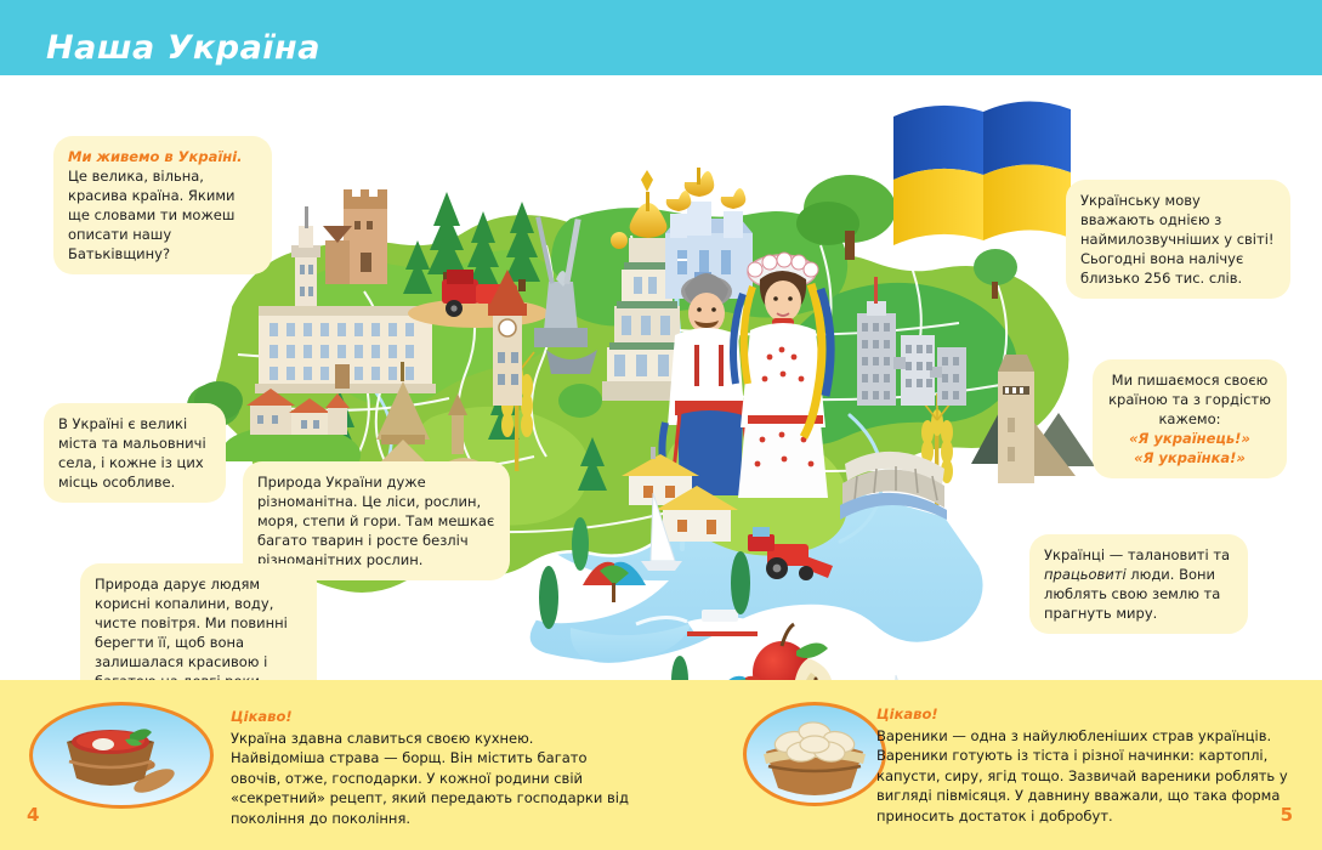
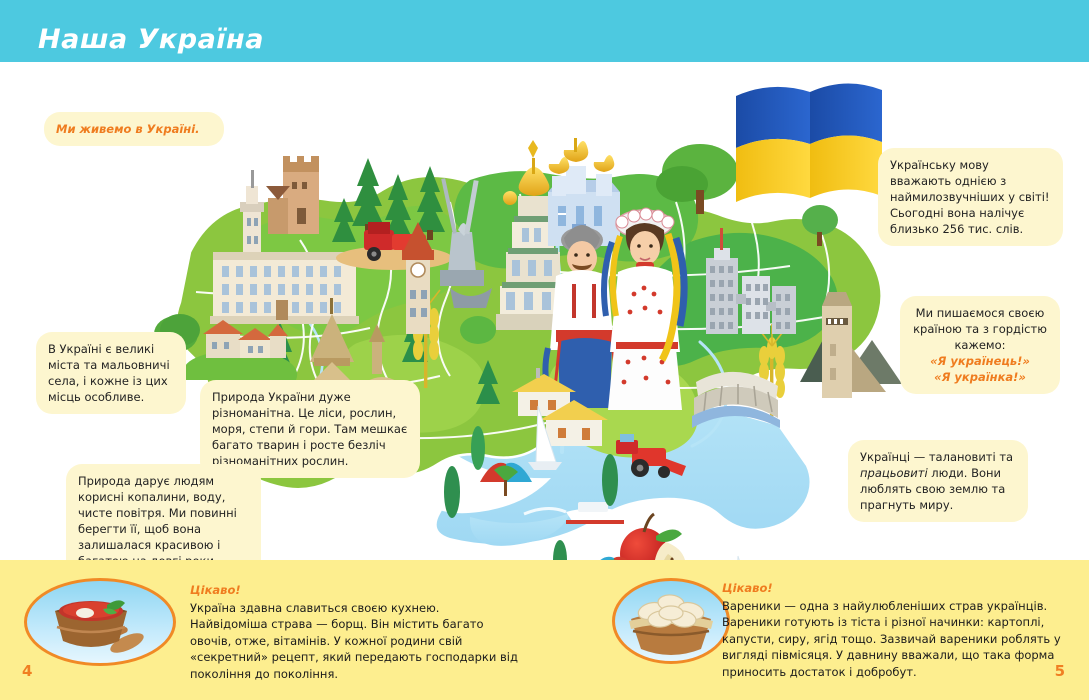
  Наша Україна
  Ми живемо в Україні.
- Це велика, вільна, красива країна. Якими ще словами ти можеш описати нашу Батьківщину?
  В Україні є великі міста та мальовничі села, і кожне із цих місць особливе.
  Природа України дуже різноманітна. Це ліси, рослин, моря, степи й гори. Там мешкає багато тварин і росте безліч різноманітних рослин.
  Природа дарує людям корисні копалини, воду, чисте повітря. Ми повинні берегти її, щоб вона залишалася красивою і
  Українську мову вважають однією з наймилозвучніших у світі! Сьогодні вона налічує близько 256 тис. слів.
  Ми пишаємося своєю країною та з гордістю кажемо:
  «Я українець!»
  «Я українка!»
  Українці — талановиті та працьовиті люди. Вони люблять свою землю та прагнуть миру.
  Цікаво!
- Україна здавна славиться своєю кухнею. Найвідоміша страва — борщ. Він містить багато овочів, отже, господарки. У кожної родини свій «секретний» рецепт, який передають господарки від покоління до покоління.
+ Україна здавна славиться своєю кухнею. Найвідоміша страва — борщ. Він містить багато овочів, отже, вітамінів. У кожної родини свій «секретний» рецепт, який передають господарки від покоління до покоління.
  Цікаво!
  Вареники — одна з найулюбленіших страв українців. Вареники готують із тіста і різної начинки: картоплі, капусти, сиру, ягід тощо. Зазвичай вареники роблять у вигляді півмісяця. У давнину вважали, що така форма приносить достаток і добробут.
  4
  5
